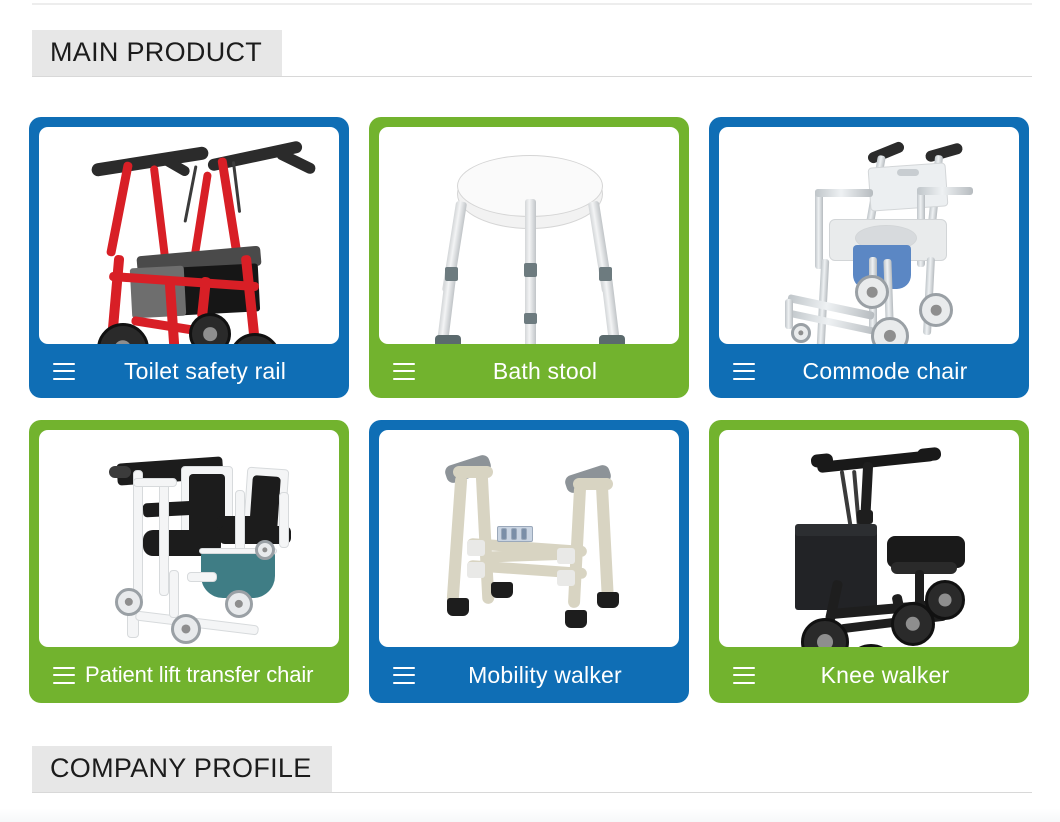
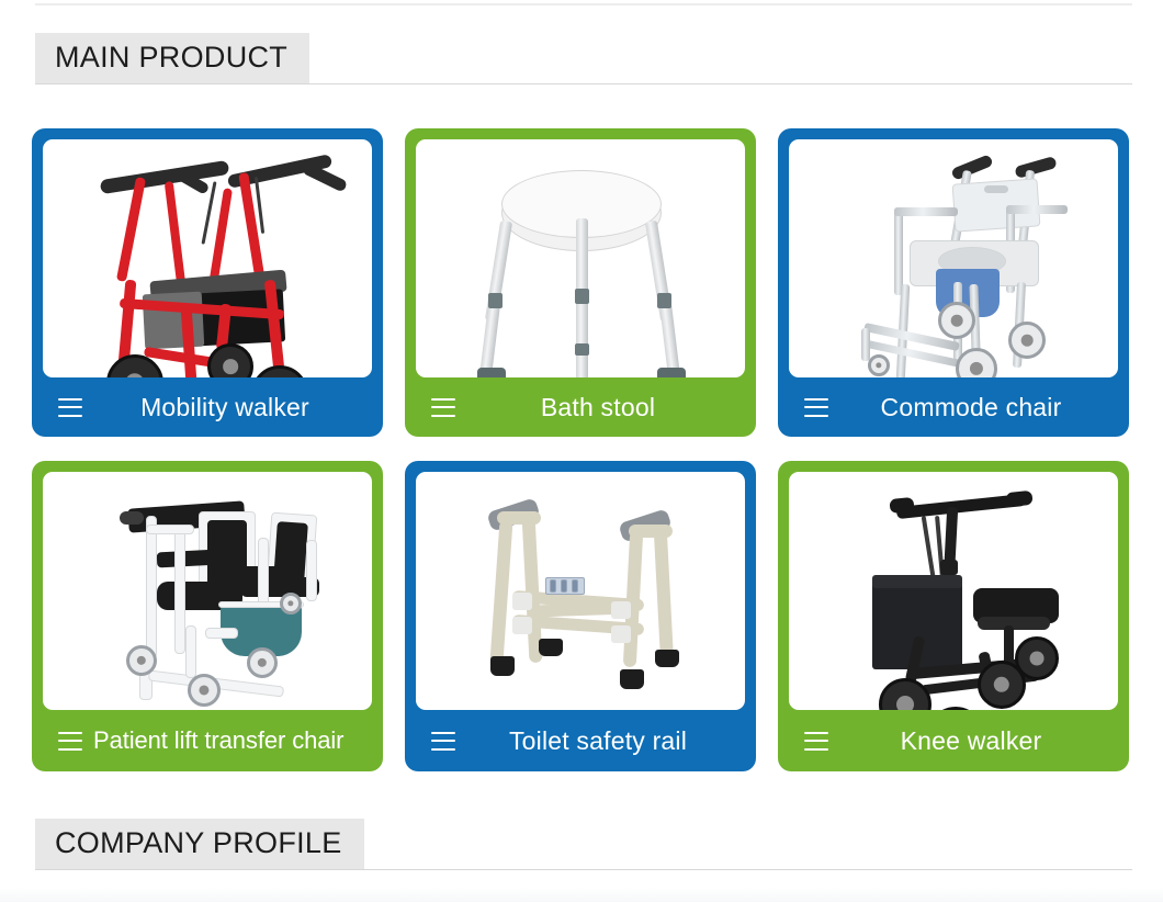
  MAIN PRODUCT
- Toilet safety rail
+ Mobility walker
  Bath stool
  Commode chair
  Patient lift transfer chair
- Mobility walker
+ Toilet safety rail
  Knee walker
  COMPANY PROFILE
